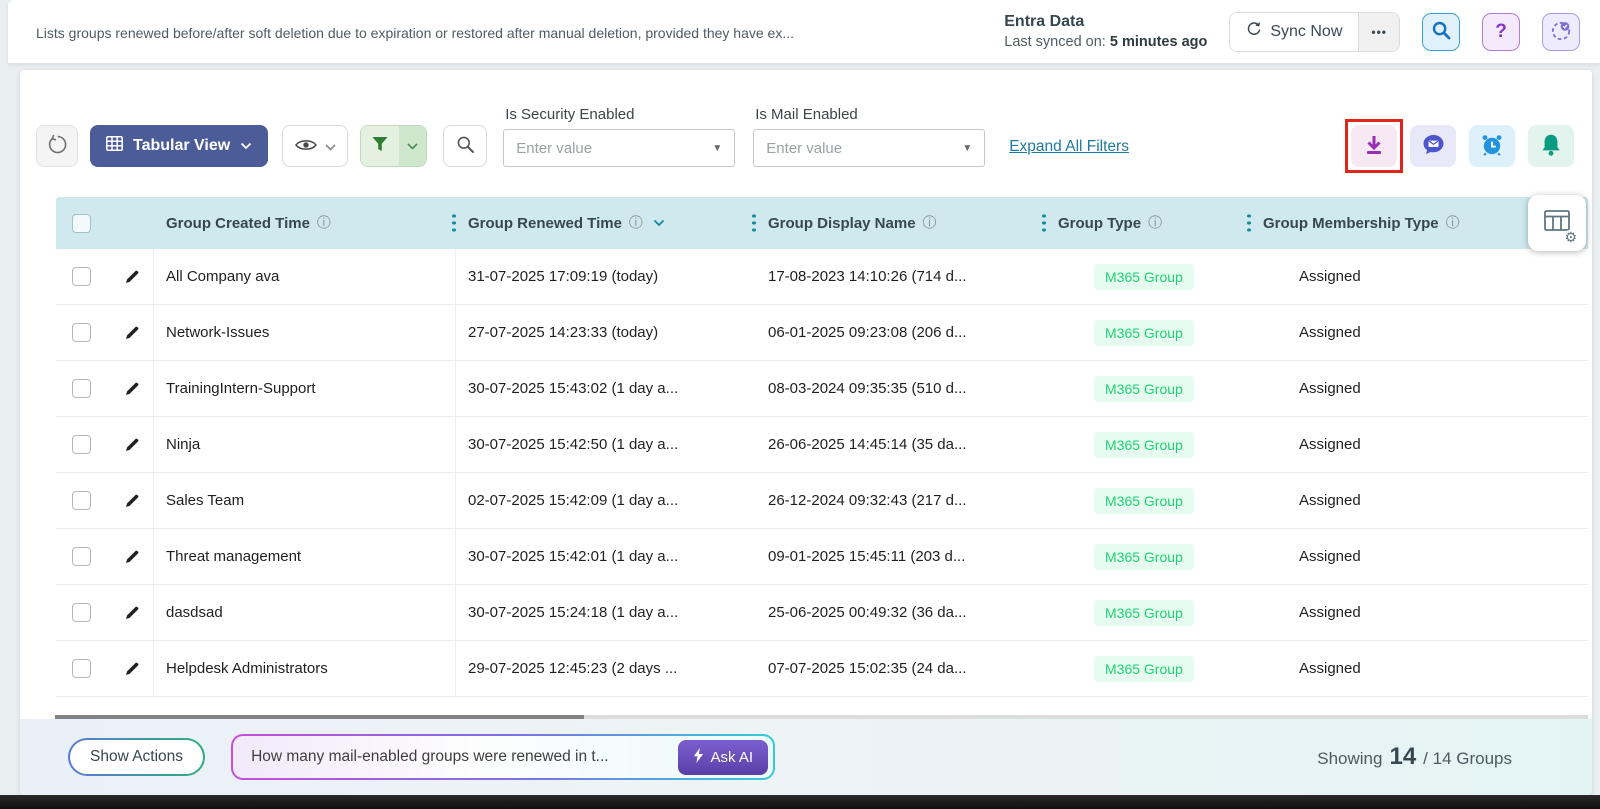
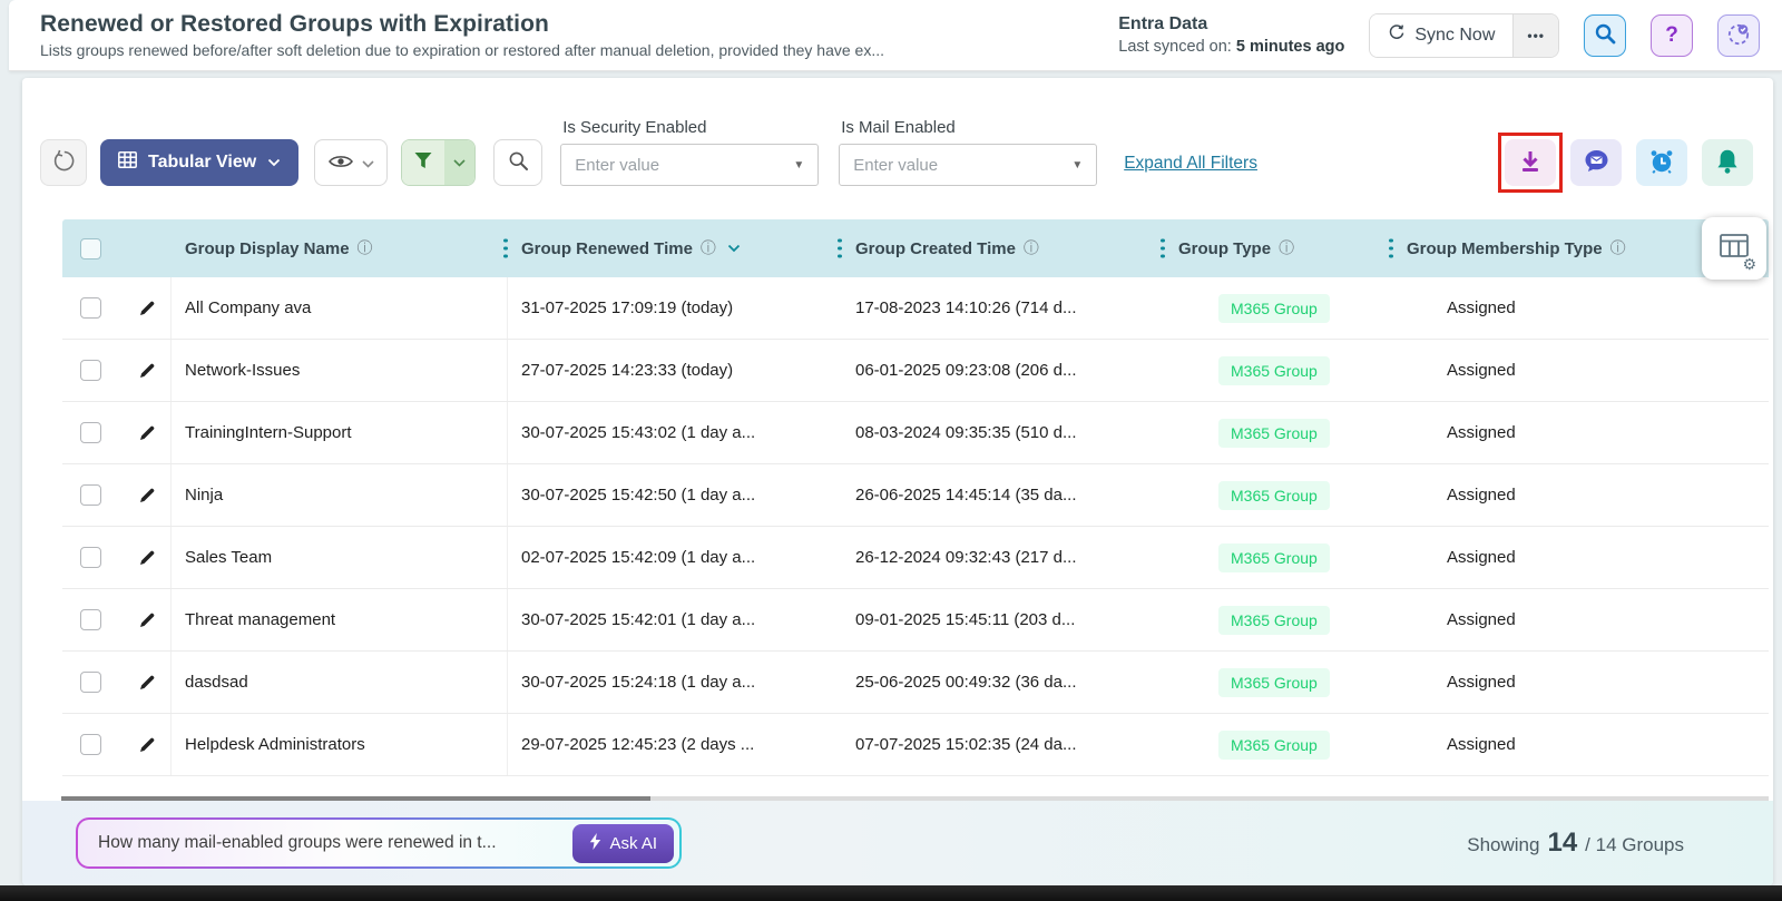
+ Renewed or Restored Groups with Expiration
  Lists groups renewed before/after soft deletion due to expiration or restored after manual deletion, provided they have ex...
  Entra Data
  Last synced on: 5 minutes ago
  Sync Now
  •••
  ?
  Tabular View
  Is Security Enabled
  Enter value
  ▼
  Is Mail Enabled
  Enter value
  ▼
  Expand All Filters
- Group Created Time
+ Group Display Name
  ⓘ
  Group Renewed Time
  ⓘ
- Group Display Name
+ Group Created Time
  ⓘ
  Group Type
  ⓘ
  Group Membership Type
  ⓘ
  ⚙
  All Company ava
  31-07-2025 17:09:19 (today)
  17-08-2023 14:10:26 (714 d...
  M365 Group
  Assigned
  Network-Issues
  27-07-2025 14:23:33 (today)
  06-01-2025 09:23:08 (206 d...
  M365 Group
  Assigned
  TrainingIntern-Support
  30-07-2025 15:43:02 (1 day a...
  08-03-2024 09:35:35 (510 d...
  M365 Group
  Assigned
  Ninja
  30-07-2025 15:42:50 (1 day a...
  26-06-2025 14:45:14 (35 da...
  M365 Group
  Assigned
  Sales Team
  02-07-2025 15:42:09 (1 day a...
  26-12-2024 09:32:43 (217 d...
  M365 Group
  Assigned
  Threat management
  30-07-2025 15:42:01 (1 day a...
  09-01-2025 15:45:11 (203 d...
  M365 Group
  Assigned
  dasdsad
  30-07-2025 15:24:18 (1 day a...
  25-06-2025 00:49:32 (36 da...
  M365 Group
  Assigned
  Helpdesk Administrators
  29-07-2025 12:45:23 (2 days ...
  07-07-2025 15:02:35 (24 da...
  M365 Group
  Assigned
- Show Actions
  How many mail-enabled groups were renewed in t...
  Ask AI
  Showing
  14
  / 14 Groups
